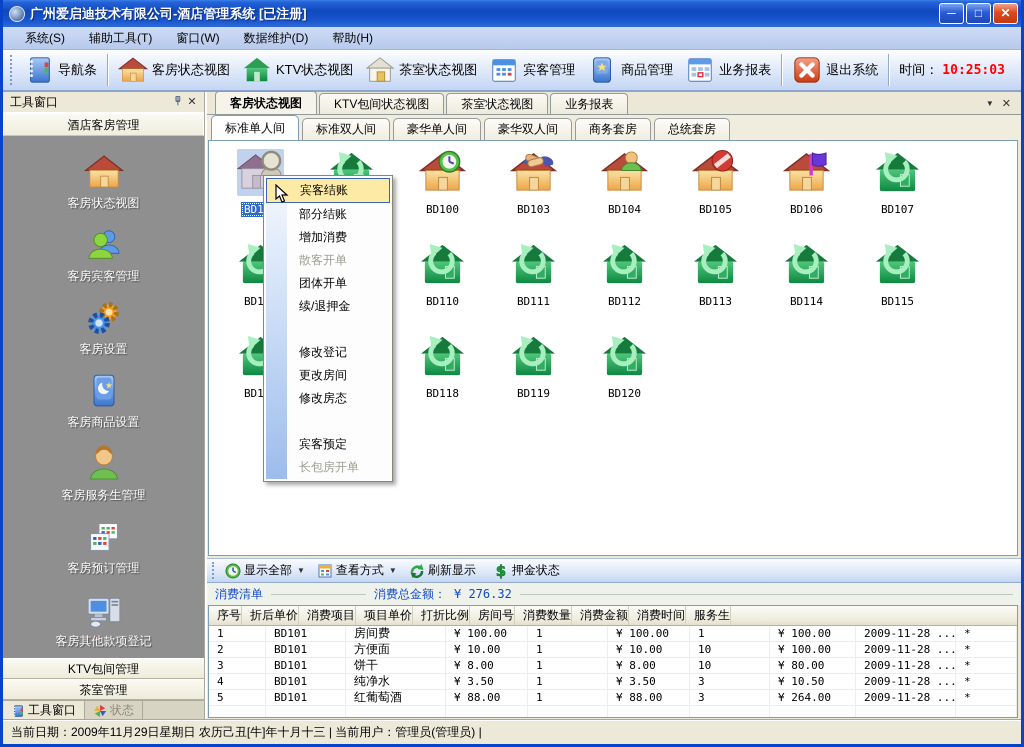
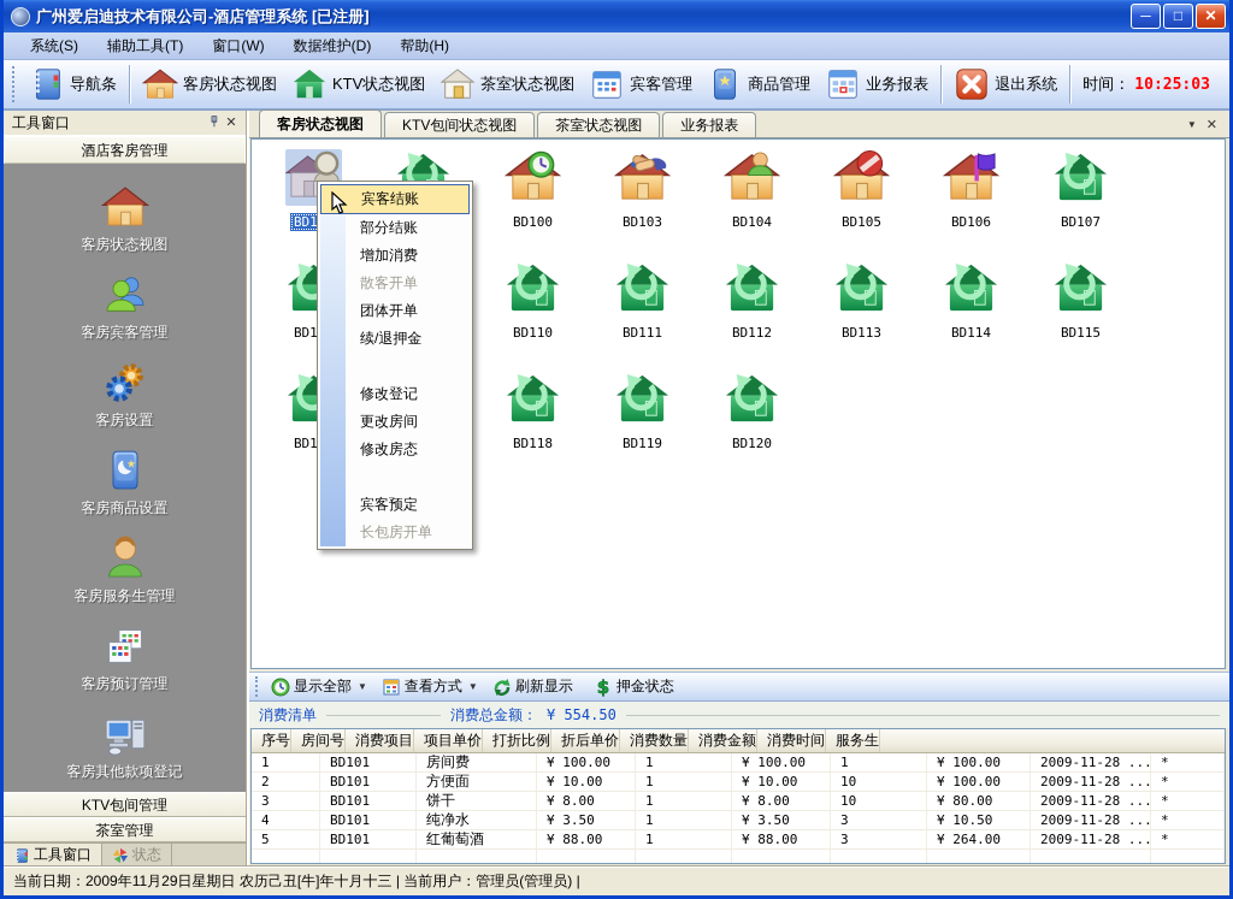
  广州爱启迪技术有限公司-酒店管理系统 [已注册]
  ─
  □
  ✕
  系统(S)
  辅助工具(T)
  窗口(W)
  数据维护(D)
  帮助(H)
  导航条
  客房状态视图
  KTV状态视图
  茶室状态视图
  宾客管理
  商品管理
  业务报表
  退出系统
  时间：
  10:25:03
  工具窗口
  ✕
  酒店客房管理
  客房状态视图
  客房宾客管理
  客房设置
  客房商品设置
  客房服务生管理
  客房预订管理
  客房其他款项登记
  KTV包间管理
  茶室管理
  工具窗口
  状态
  客房状态视图
  KTV包间状态视图
  茶室状态视图
  业务报表
  ▼
  ✕
- 标准单人间
- 标准双人间
- 豪华单人间
- 豪华双人间
- 商务套房
- 总统套房
  BD100
  BD103
  BD104
  BD105
  BD106
  BD107
  BD110
  BD111
  BD112
  BD113
  BD114
  BD115
  BD118
  BD119
  BD120
  宾客结账
  部分结账
  增加消费
  散客开单
  团体开单
  续/退押金
  修改登记
  更改房间
  修改房态
  宾客预定
  长包房开单
  显示全部
  ▼
  查看方式
  ▼
  刷新显示
  押金状态
  消费清单
  消费总金额：
- ¥ 276.32
+ ¥ 554.50
  序号
- 折后单价
+ 房间号
  消费项目
  项目单价
  打折比例
- 房间号
+ 折后单价
  消费数量
  消费金额
  消费时间
  服务生
  1
  BD101
  房间费
  ¥ 100.00
  1
  ¥ 100.00
  1
  ¥ 100.00
  2009-11-28 ...
  *
  2
  BD101
  方便面
  ¥ 10.00
  1
  ¥ 10.00
  10
  ¥ 100.00
  2009-11-28 ...
  *
  3
  BD101
  饼干
  ¥ 8.00
  1
  ¥ 8.00
  10
  ¥ 80.00
  2009-11-28 ...
  *
  4
  BD101
  纯净水
  ¥ 3.50
  1
  ¥ 3.50
  3
  ¥ 10.50
  2009-11-28 ...
  *
  5
  BD101
  红葡萄酒
  ¥ 88.00
  1
  ¥ 88.00
  3
  ¥ 264.00
  2009-11-28 ...
  *
  当前日期：2009年11月29日星期日 农历己丑[牛]年十月十三 | 当前用户：管理员(管理员) |
